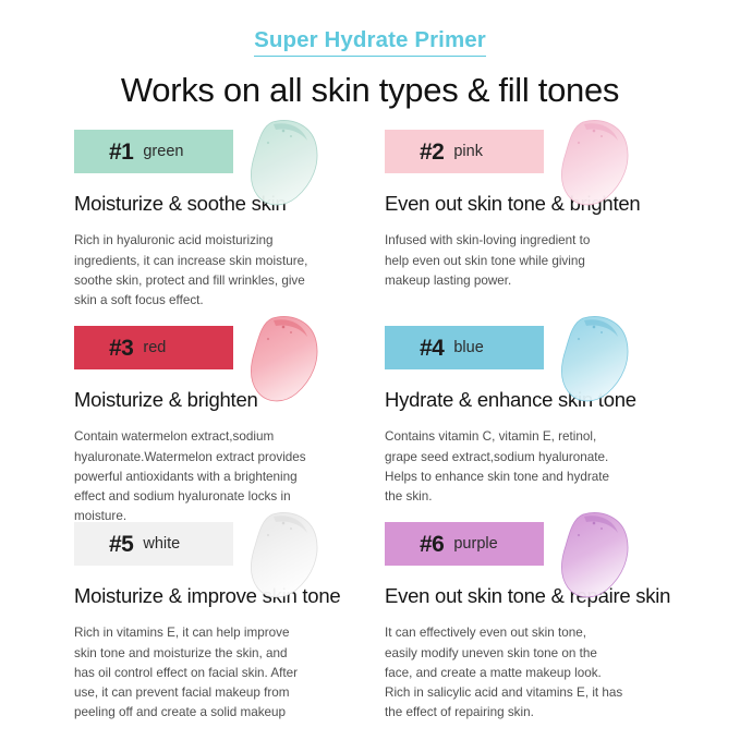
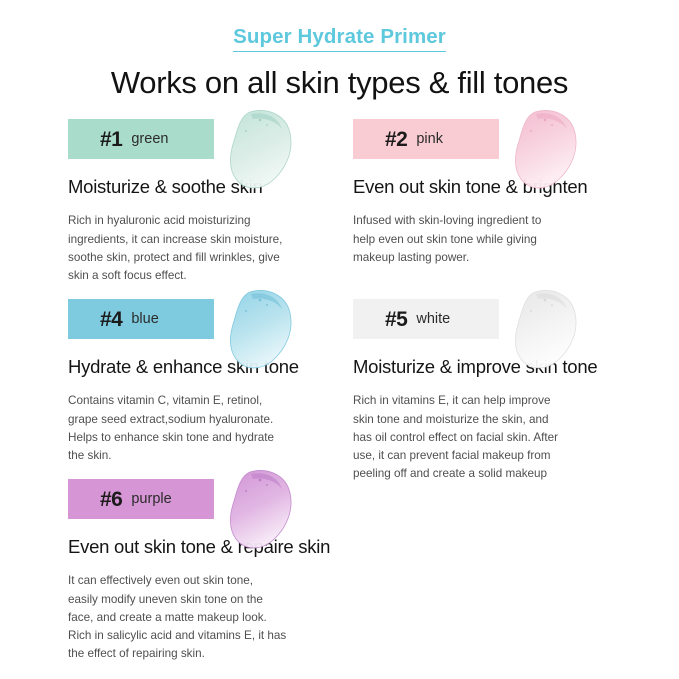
  Super Hydrate Primer
  Works on all skin types & fill tones
  #1
  green
  Moisturize & soothe sk
  Rich in hyaluronic acid moisturizing
  ingredients, it can increase skin moisture,
  soothe skin, protect and fill wrinkles, give
  skin a soft focus effect.
  #2
  pink
  Even out skin tone & bhten
  Infused with skin-loving ingredient to
  help even out skin tone while giving
  makeup lasting power.
- #3
- red
- Moisturize & brighten
- Contain watermelon extract,sodium
- hyaluronate.Watermelon extract provides
- powerful antioxidants with a brightening
- effect and sodium hyaluronate locks in
- moisture.
  #4
  blue
  Hydrate & enhance sk tone
  Contains vitamin C, vitamin E, retinol,
  grape seed extract,sodium hyaluronate.
  Helps to enhance skin tone and hydrate
  the skin.
  #5
  white
  Moisturize & improven tone
  Rich in vitamins E, it can help improve
  skin tone and moisturize the skin, and
  has oil control effect on facial skin. After
  use, it can prevent facial makeup from
  peeling off and create a solid makeup
  #6
  purple
  Even out skin tone & raire skin
  It can effectively even out skin tone,
  easily modify uneven skin tone on the
  face, and create a matte makeup look.
  Rich in salicylic acid and vitamins E, it has
  the effect of repairing skin.
